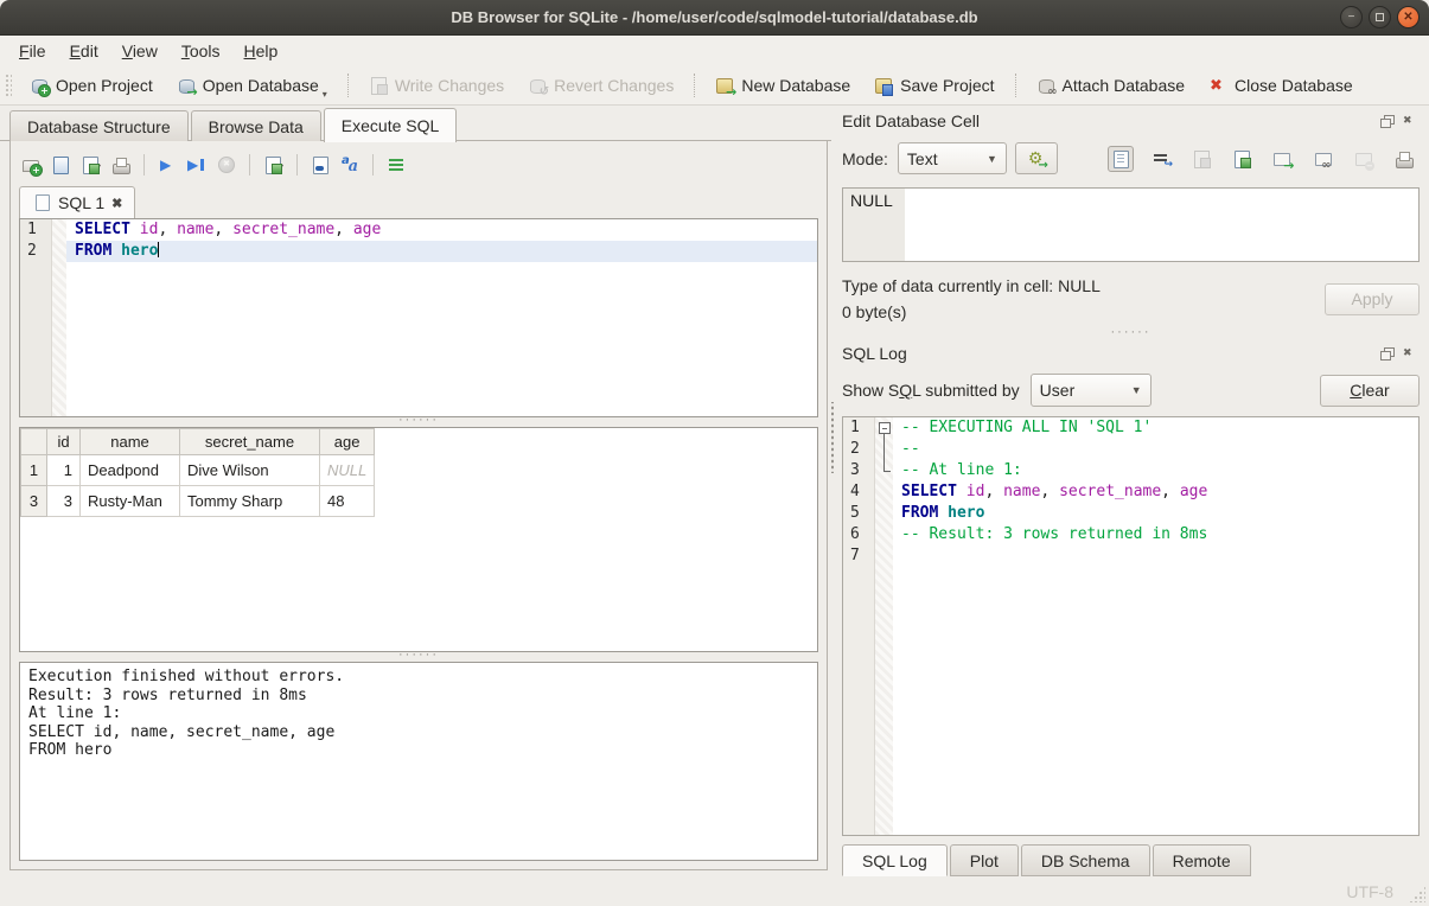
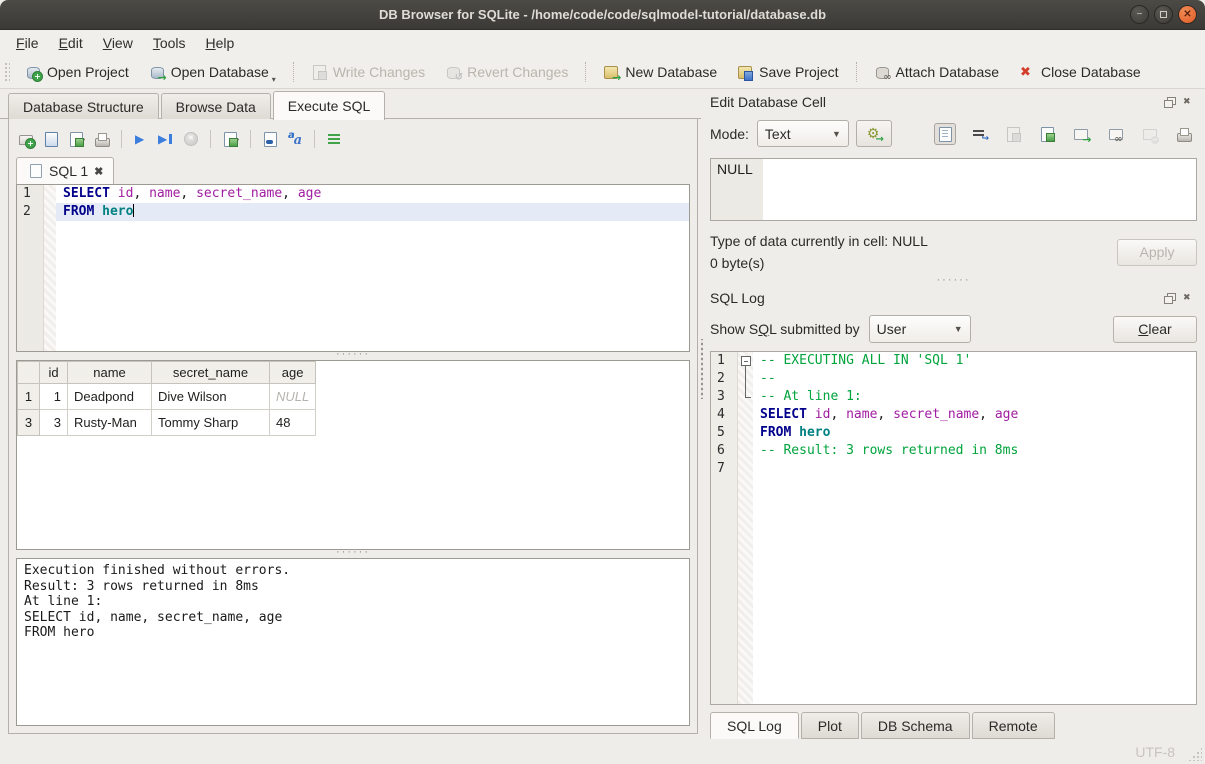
- DB Browser for SQLite - /home/user/code/sqlmodel-tutorial/database.db
+ DB Browser for SQLite - /home/code/code/sqlmodel-tutorial/database.db
  −
  ✕
  File
  Edit
  View
  Tools
  Help
  Open Project
  Open Database
  ▾
  Write Changes
  Revert Changes
  New Database
  Save Project
  Attach Database
  Close Database
  Database Structure Browse Data Execute SQL
  SQL 1
  ✖
  1
  SELECT id, name, secret_name, age
  2
  FROM hero
  	id	name	secret_name	age
  1	1	Deadpond	Dive Wilson	NULL
  3	3	Rusty-Man	Tommy Sharp	48
  Execution finished without errors.
  Result: 3 rows returned in 8ms
  At line 1:
  SELECT id, name, secret_name, age
  FROM hero
  Edit Database Cell
  Mode:
  Text
  ▼
  NULL
  Type of data currently in cell: NULL
  0 byte(s)
  Apply
  SQL Log
  Show SQL submitted by
  User
  ▼
  Clear
  1
  -- EXECUTING ALL IN 'SQL 1'
  2
  --
  3
  -- At line 1:
  4
  SELECT id, name, secret_name, age
  5
  FROM hero
  6
  -- Result: 3 rows returned in 8ms
  7
  SQL Log Plot DB Schema Remote
  UTF-8
